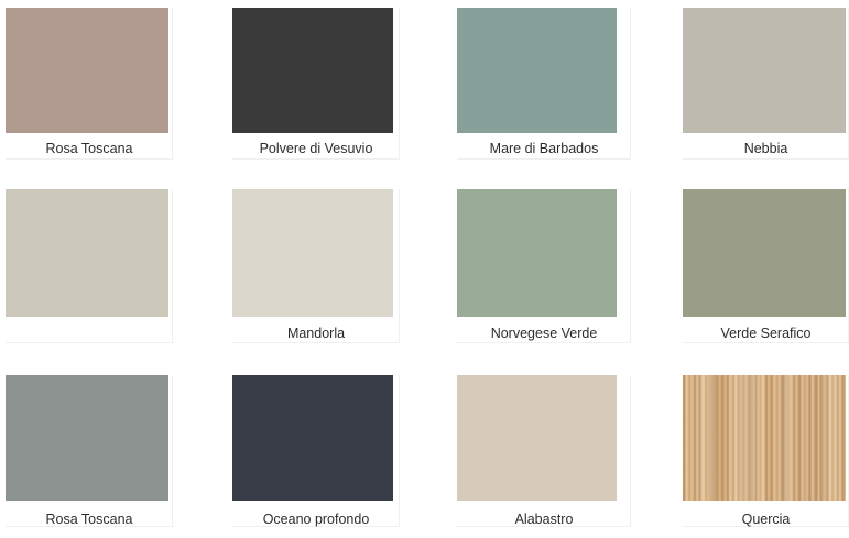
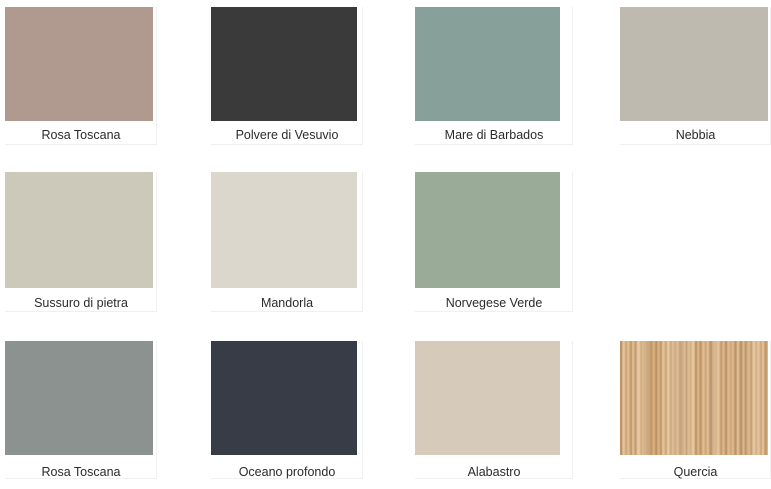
  Rosa Toscana
  Polvere di Vesuvio
  Mare di Barbados
  Nebbia
+ Sussuro di pietra
  Mandorla
  Norvegese Verde
- Verde Serafico
  Rosa Toscana
  Oceano profondo
  Alabastro
  Quercia
